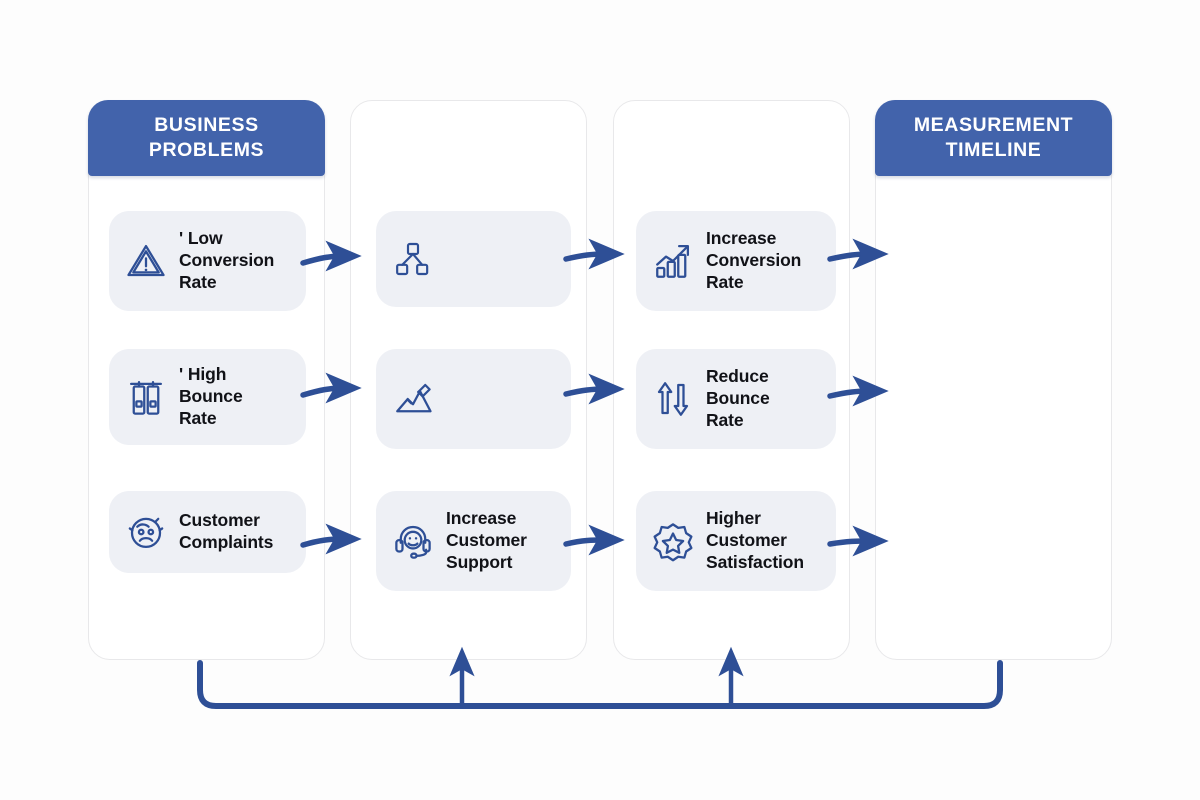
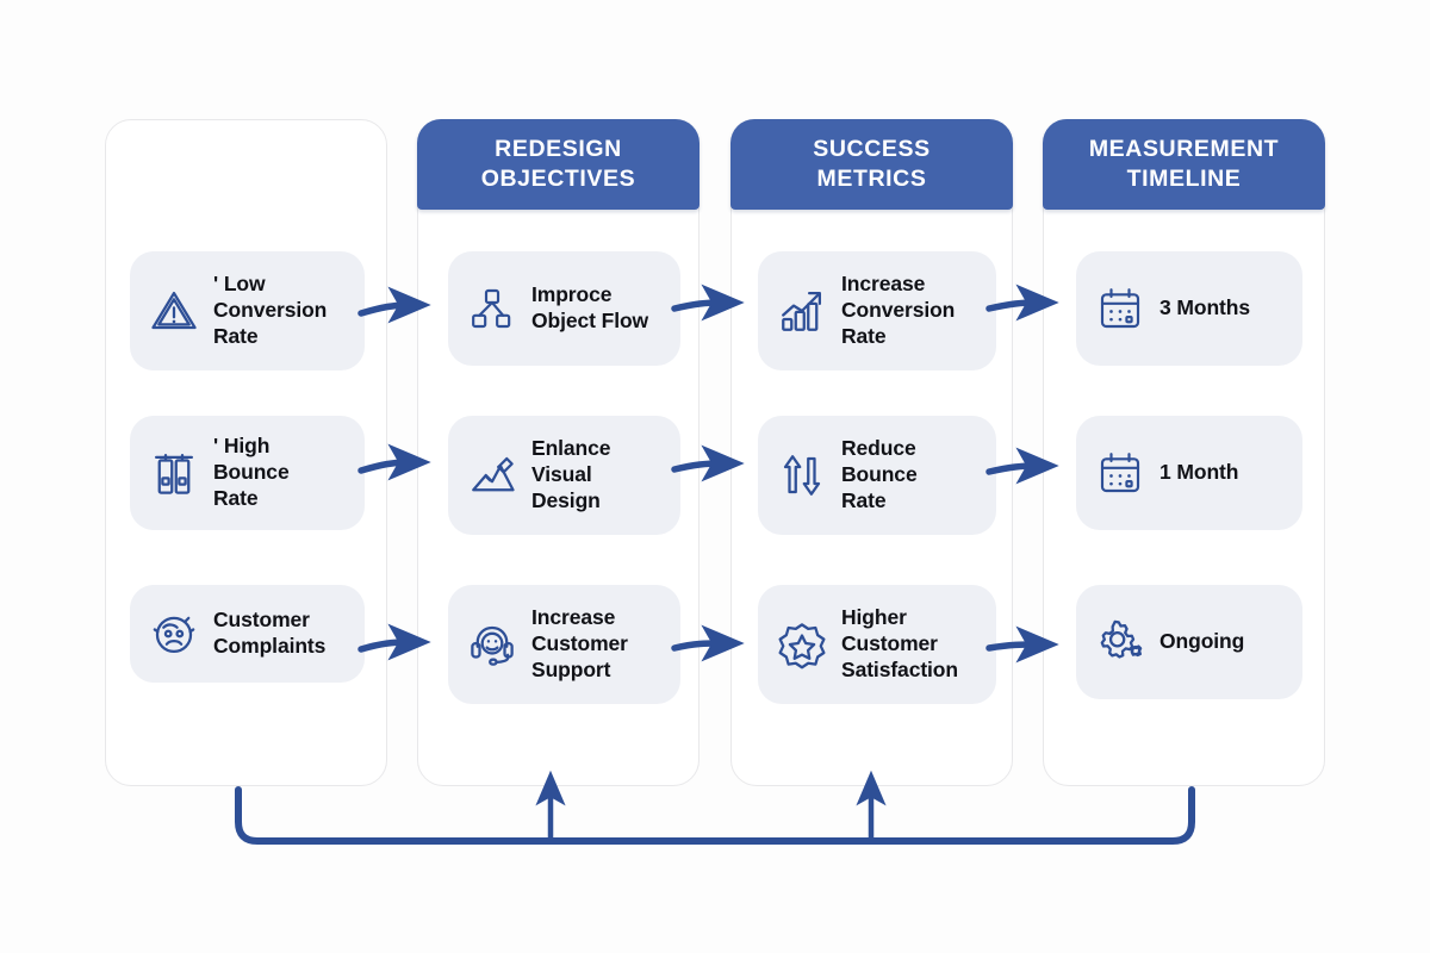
- BUSINESS
- PROBLEMS
  ' Low
  Conversion
  Rate
  ' High
  Bounce
  Rate
  Customer
  Complaints
+ REDESIGN
+ OBJECTIVES
+ Improce
+ Object Flow
+ Enlance
+ Visual
+ Design
  Increase
  Customer
  Support
+ SUCCESS
+ METRICS
  Increase
  Conversion
  Rate
  Reduce
  Bounce
  Rate
  Higher
  Customer
  Satisfaction
  MEASUREMENT
  TIMELINE
+ 3 Months
+ 1 Month
+ Ongoing
